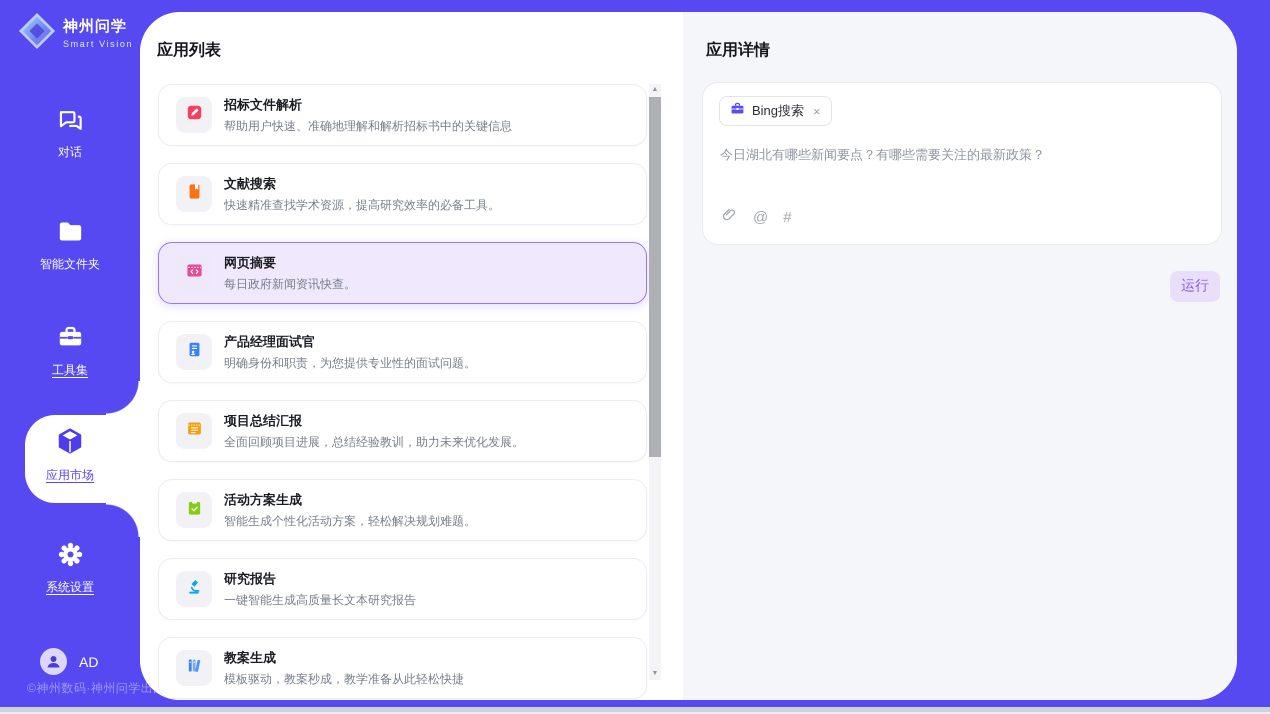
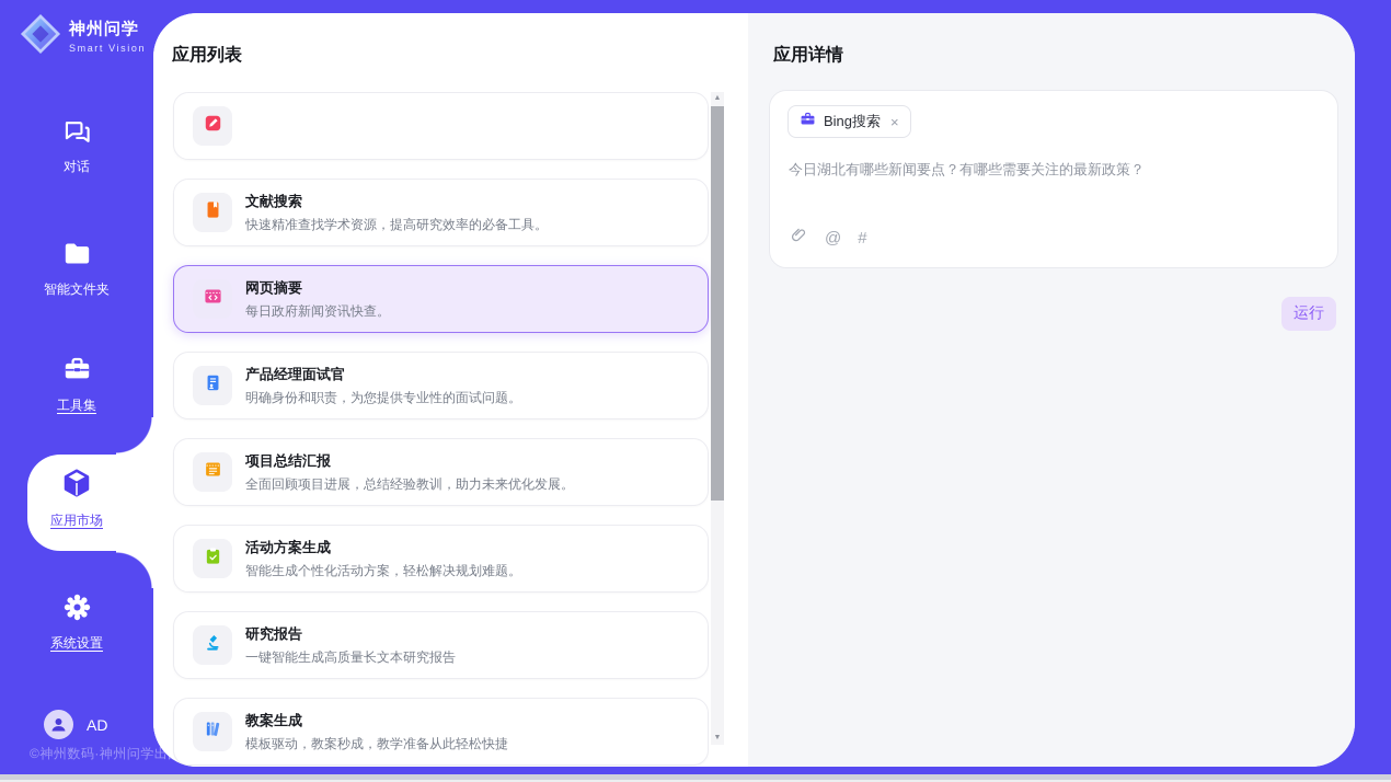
  神州问学
  Smart Vision
  对话
  智能文件夹
  工具集
  应用市场
  系统设置
  AD
  ©神州数码·神州问学
  应用列表
- 招标文件解析
- 帮助用户快速、准确地理解和解析招标书中的关键信息
  文献搜索
  快速精准查找学术资源，提高研究效率的必备工具。
  网页摘要
  每日政府新闻资讯快查。
  产品经理面试官
  明确身份和职责，为您提供专业性的面试问题。
  项目总结汇报
  全面回顾项目进展，总结经验教训，助力未来优化发展。
  活动方案生成
  智能生成个性化活动方案，轻松解决规划难题。
  研究报告
  一键智能生成高质量长文本研究报告
  教案生成
  模板驱动，教案秒成，教学准备从此轻松快捷
  应用详情
  Bing搜索
  ×
  今日湖北有哪些新闻要点？有哪些需要关注的最新政策？
  @
  #
  运行
